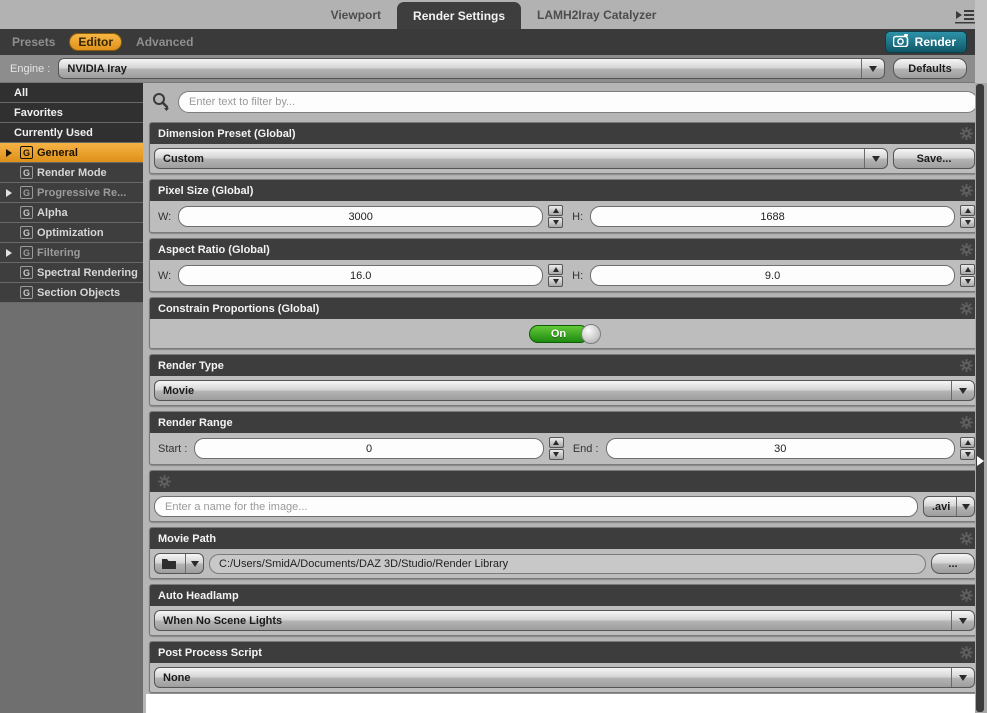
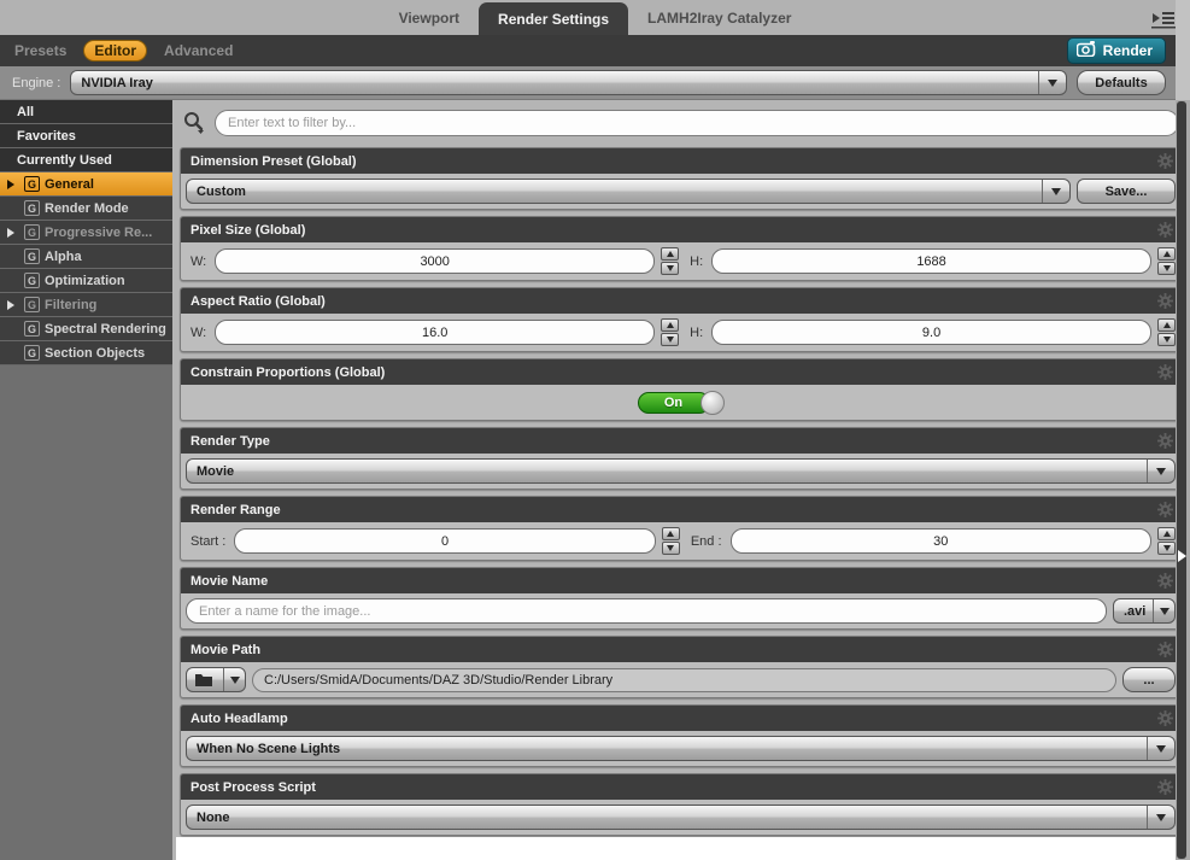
  Viewport
  Render Settings
  LAMH2Iray Catalyzer
  Presets
  Editor
  Advanced
  Render
  Engine :
  NVIDIA Iray
  Defaults
  All
  Favorites
  Currently Used
  G
  General
  G
  Render Mode
  G
  Progressive Re...
  G
  Alpha
  G
  Optimization
  G
  Filtering
  G
  Spectral Rendering
  G
  Section Objects
  Enter text to filter by...
  Dimension Preset (Global)
  Custom
  Save...
  Pixel Size (Global)
  W:
  3000
  H:
  1688
  Aspect Ratio (Global)
  W:
  16.0
  H:
  9.0
  Constrain Proportions (Global)
  On
  Render Type
  Movie
  Render Range
  Start :
  0
  End :
  30
+ Movie Name
  Enter a name for the image...
  .avi
  Movie Path
  C:/Users/SmidA/Documents/DAZ 3D/Studio/Render Library
  ...
  Auto Headlamp
  When No Scene Lights
  Post Process Script
  None
